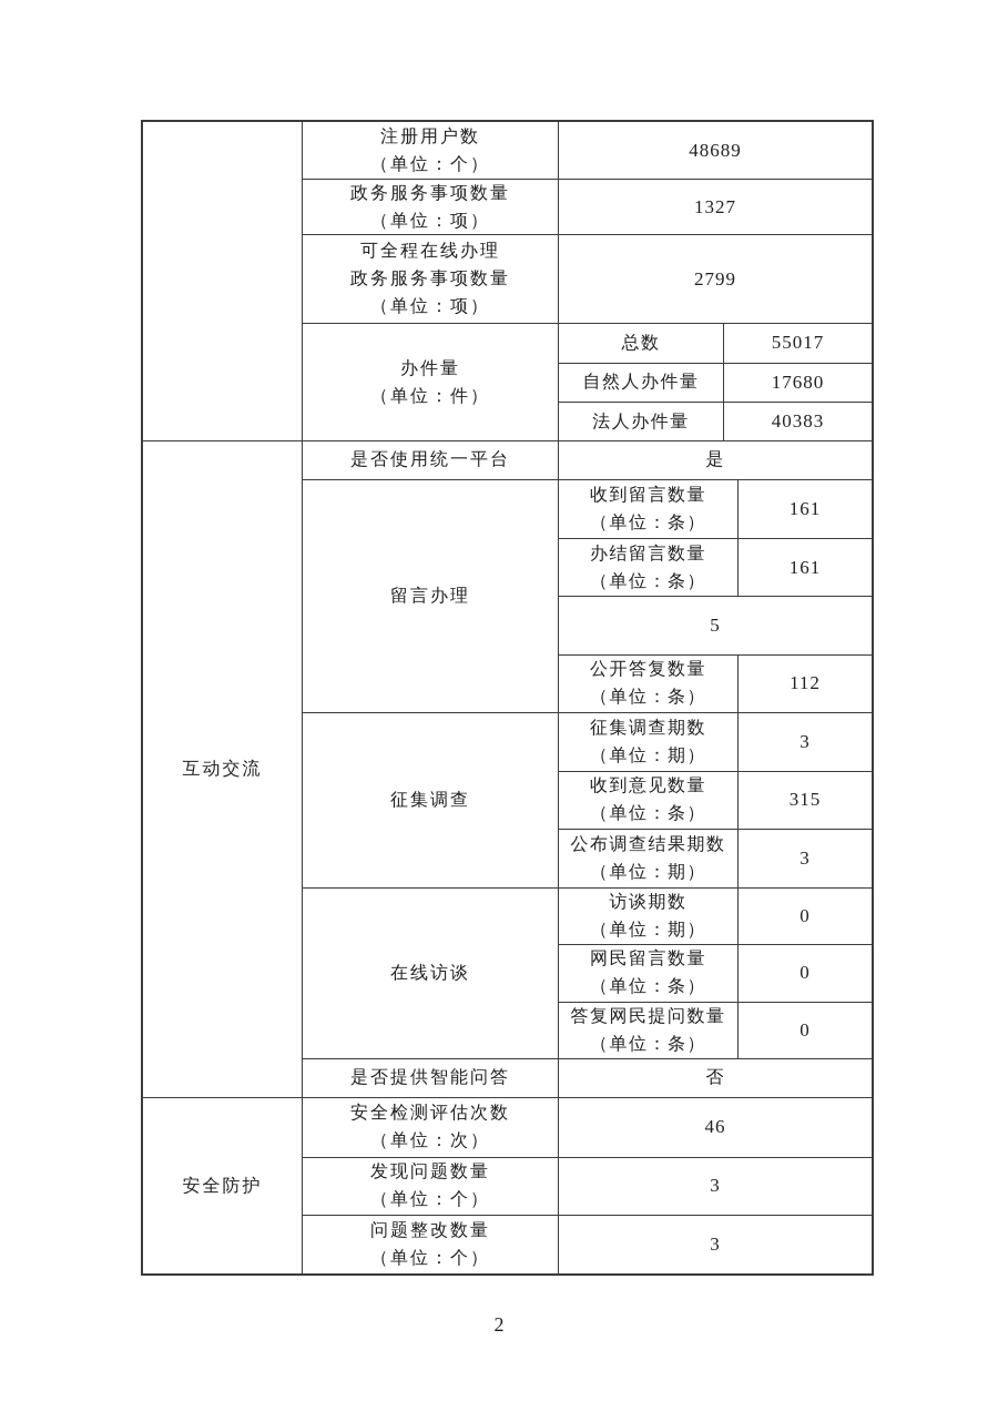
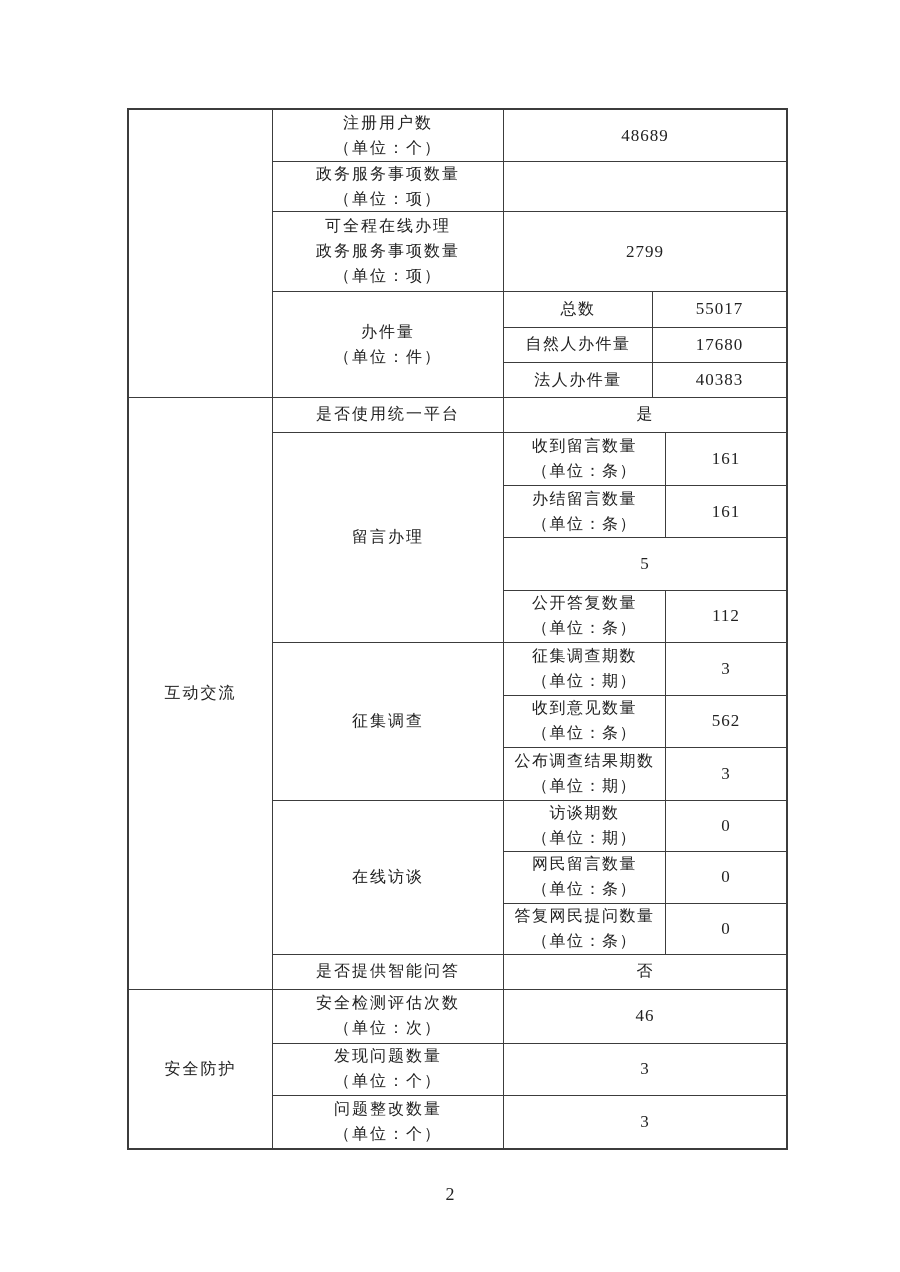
  注册用户数
  （单位：个）
  48689
  政务服务事项数量
  （单位：项）
- 1327
  可全程在线办理
  政务服务事项数量
  （单位：项）
  2799
  办件量
  （单位：件）
  总数
  55017
  自然人办件量
  17680
  法人办件量
  40383
  互动交流
  是否使用统一平台
  是
  留言办理
  收到留言数量
  （单位：条）
  161
  办结留言数量
  （单位：条）
  161
  5
  公开答复数量
  （单位：条）
  112
  征集调查
  征集调查期数
  （单位：期）
  3
  收到意见数量
  （单位：条）
- 315
+ 562
  公布调查结果期数
  （单位：期）
  3
  在线访谈
  访谈期数
  （单位：期）
  0
  网民留言数量
  （单位：条）
  0
  答复网民提问数量
  （单位：条）
  0
  是否提供智能问答
  否
  安全防护
  安全检测评估次数
  （单位：次）
  46
  发现问题数量
  （单位：个）
  3
  问题整改数量
  （单位：个）
  3
  2
